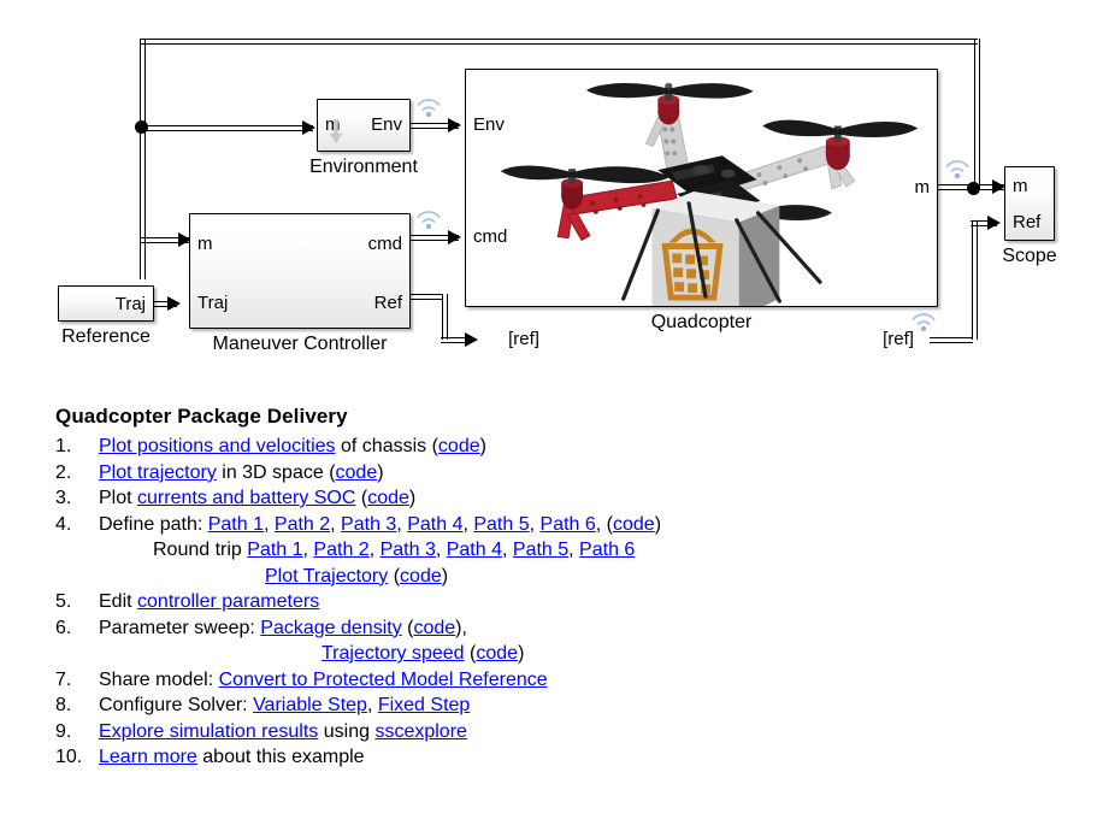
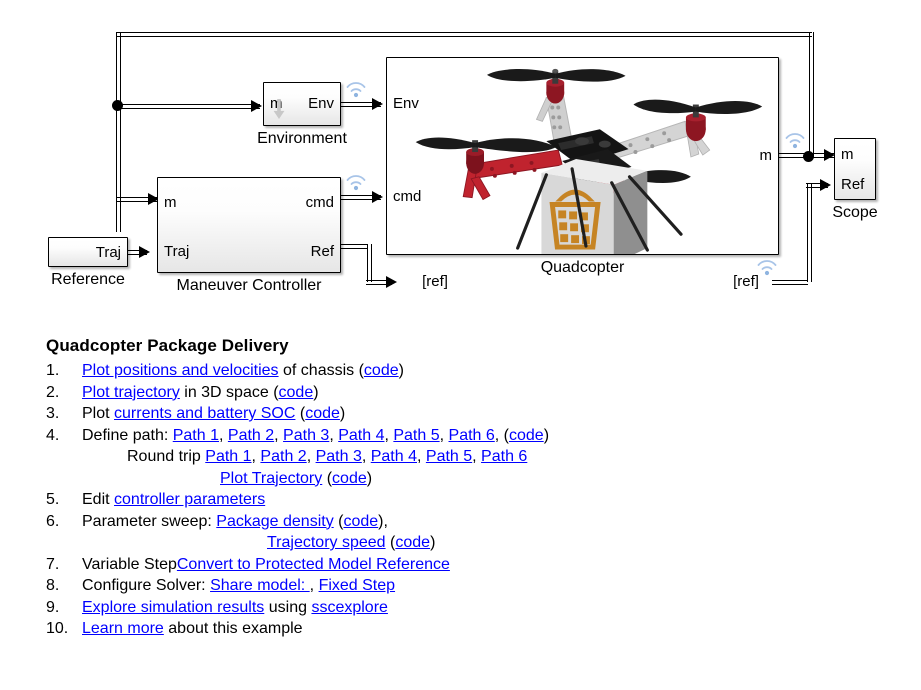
  m
  Env
  Environment
  Traj
  Reference
  m
  Traj
  cmd
  Ref
  Maneuver Controller
  [ref]
  Env
  cmd
  m
  Quadcopter
  m
  Ref
  Scope
  [ref]
  Quadcopter Package Delivery
  1.
  Plot positions and velocities of chassis (code)
  2.
  Plot trajectory in 3D space (code)
  3.
  Plot currents and battery SOC (code)
  4.
  Define path: Path 1, Path 2, Path 3, Path 4, Path 5, Path 6, (code)
  Round trip Path 1, Path 2, Path 3, Path 4, Path 5, Path 6
  Plot Trajectory (code)
  5.
  Edit controller parameters
  6.
  Parameter sweep: Package density (code),
  Trajectory speed (code)
  7.
- Share model: Convert to Protected Model Reference
+ Variable StepConvert to Protected Model Reference
  8.
- Configure Solver: Variable Step, Fixed Step
+ Configure Solver: Share model: , Fixed Step
  9.
  Explore simulation results using sscexplore
  10.
  Learn more about this example
